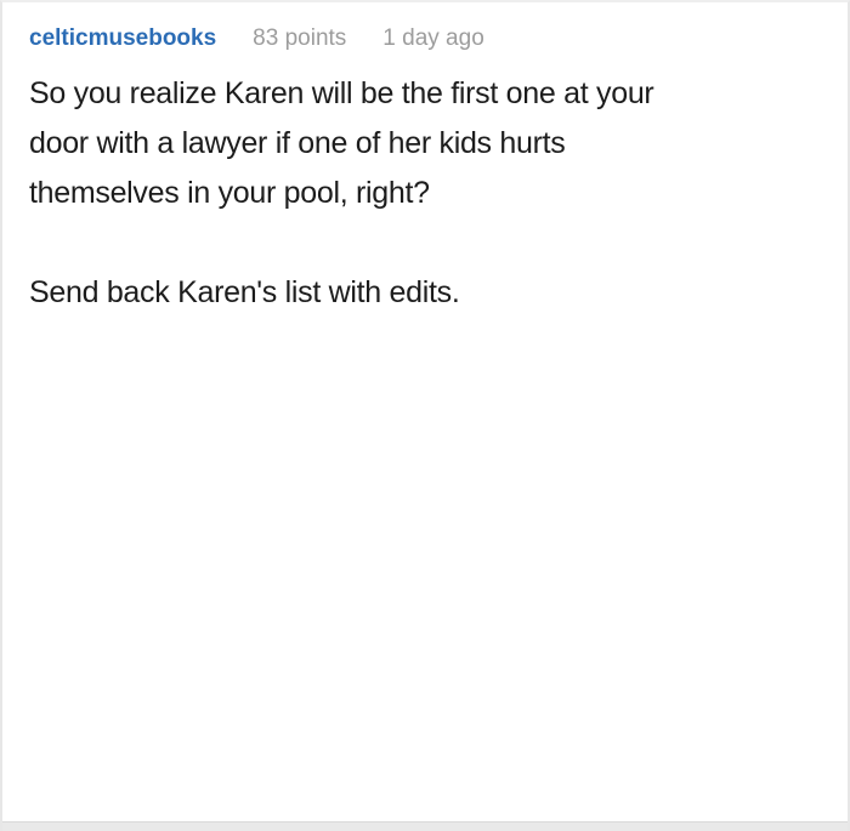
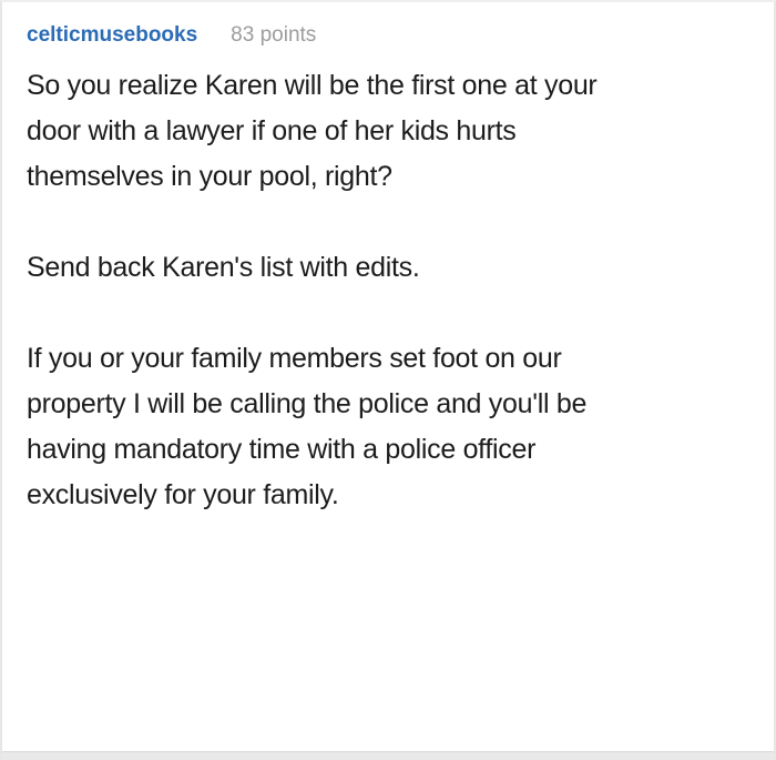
  celticmusebooks
  83 points
- 1 day ago
  So you realize Karen will be the first one at your
  door with a lawyer if one of her kids hurts
  themselves in your pool, right?
  Send back Karen's list with edits.
+ If you or your family members set foot on our
+ property I will be calling the police and you'll be
+ having mandatory time with a police officer
+ exclusively for your family.
